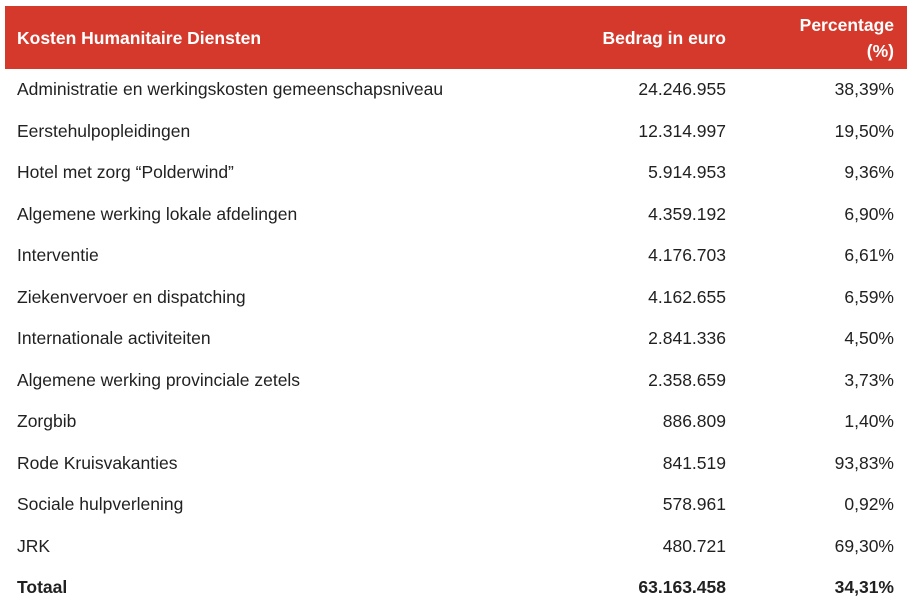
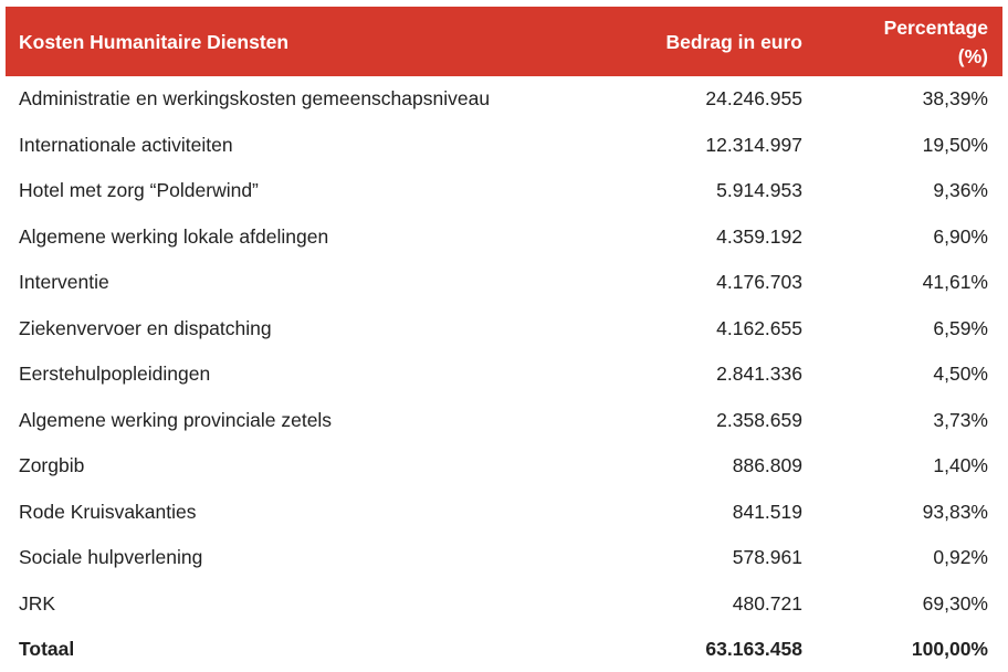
  Kosten Humanitaire Diensten	Bedrag in euro	Percentage (%)
  Administratie en werkingskosten gemeenschapsniveau	24.246.955	38,39%
- Eerstehulpopleidingen	12.314.997	19,50%
+ Internationale activiteiten	12.314.997	19,50%
  Hotel met zorg “Polderwind”	5.914.953	9,36%
  Algemene werking lokale afdelingen	4.359.192	6,90%
- Interventie	4.176.703	6,61%
+ Interventie	4.176.703	41,61%
  Ziekenvervoer en dispatching	4.162.655	6,59%
- Internationale activiteiten	2.841.336	4,50%
+ Eerstehulpopleidingen	2.841.336	4,50%
  Algemene werking provinciale zetels	2.358.659	3,73%
  Zorgbib	886.809	1,40%
  Rode Kruisvakanties	841.519	93,83%
  Sociale hulpverlening	578.961	0,92%
  JRK	480.721	69,30%
- Totaal	63.163.458	34,31%
+ Totaal	63.163.458	100,00%
